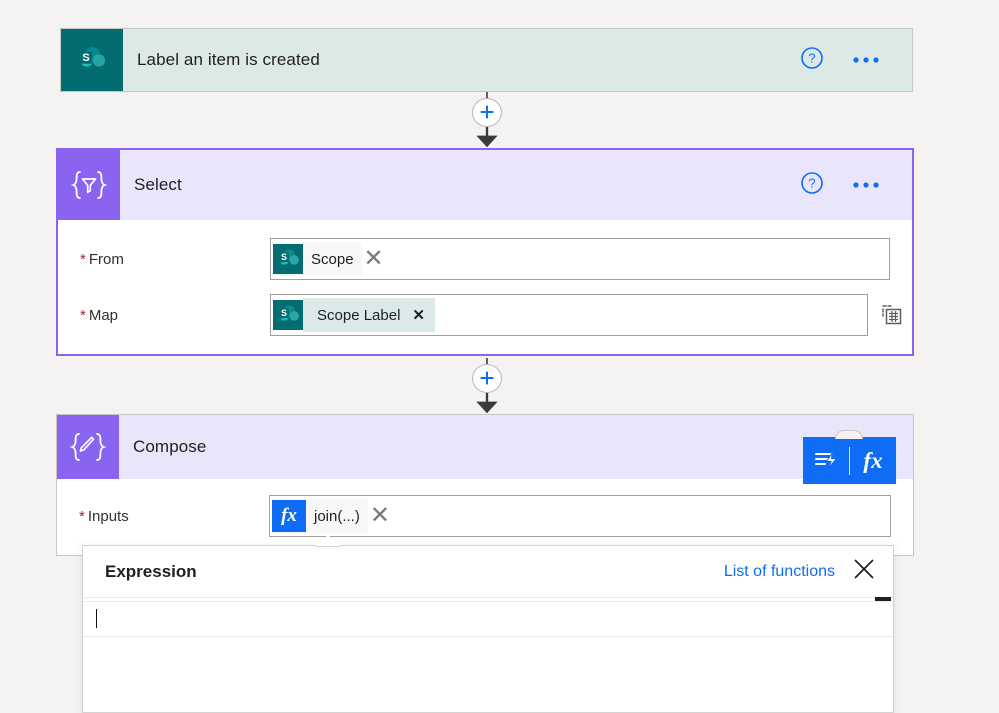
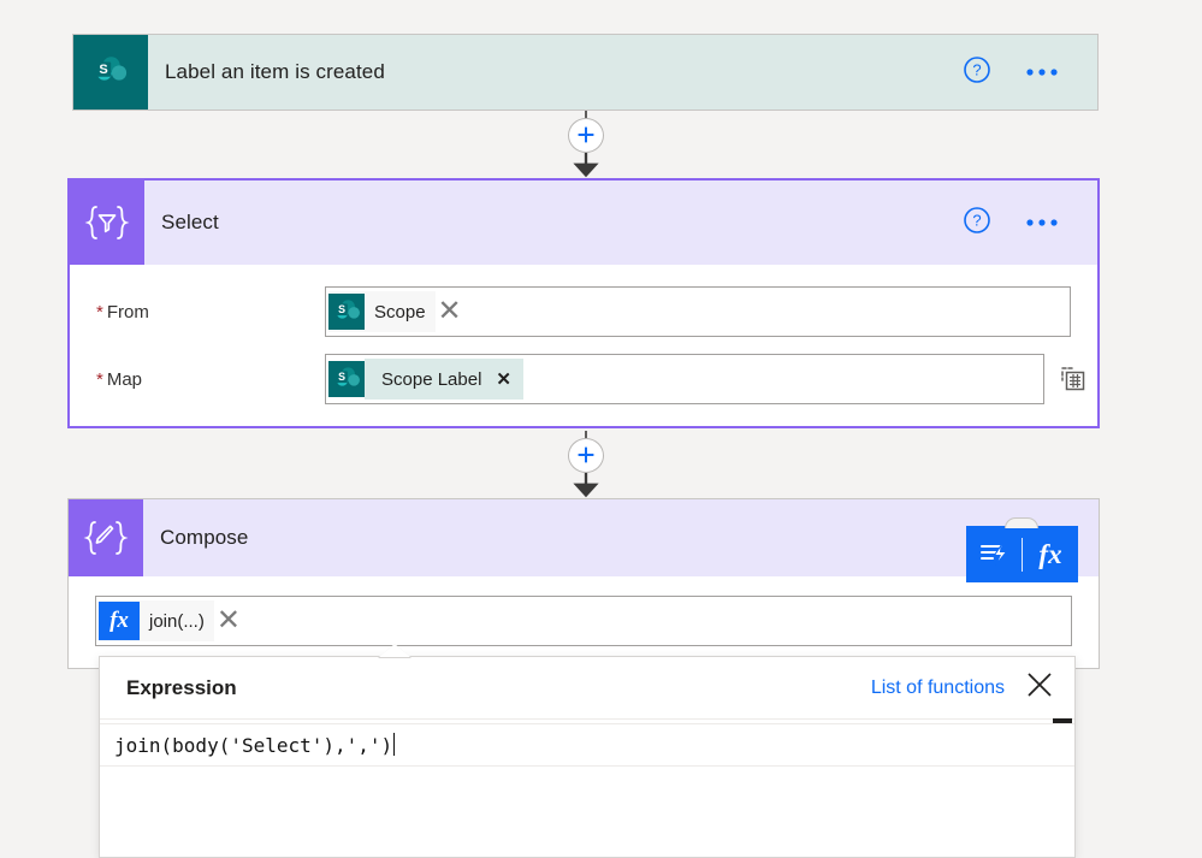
  S
  Label an item is created
  ?
  Select
  ?
  * From
  S
  Scope
  ✕
  * Map
  S
  Scope Label
  ✕
  Compose
- * Inputs
  fx
  join(...)
  ✕
  fx
  Expression
  List of functions
+ join(body('Select'),',')
